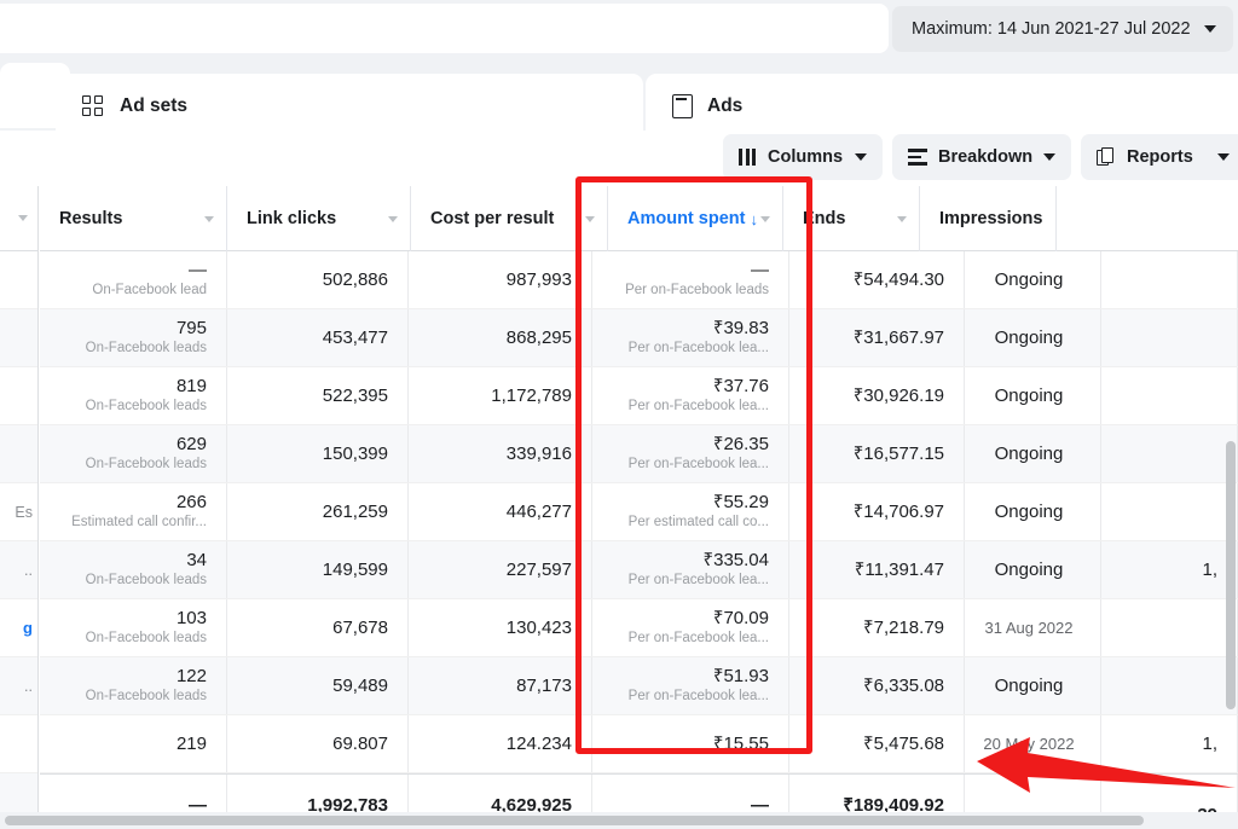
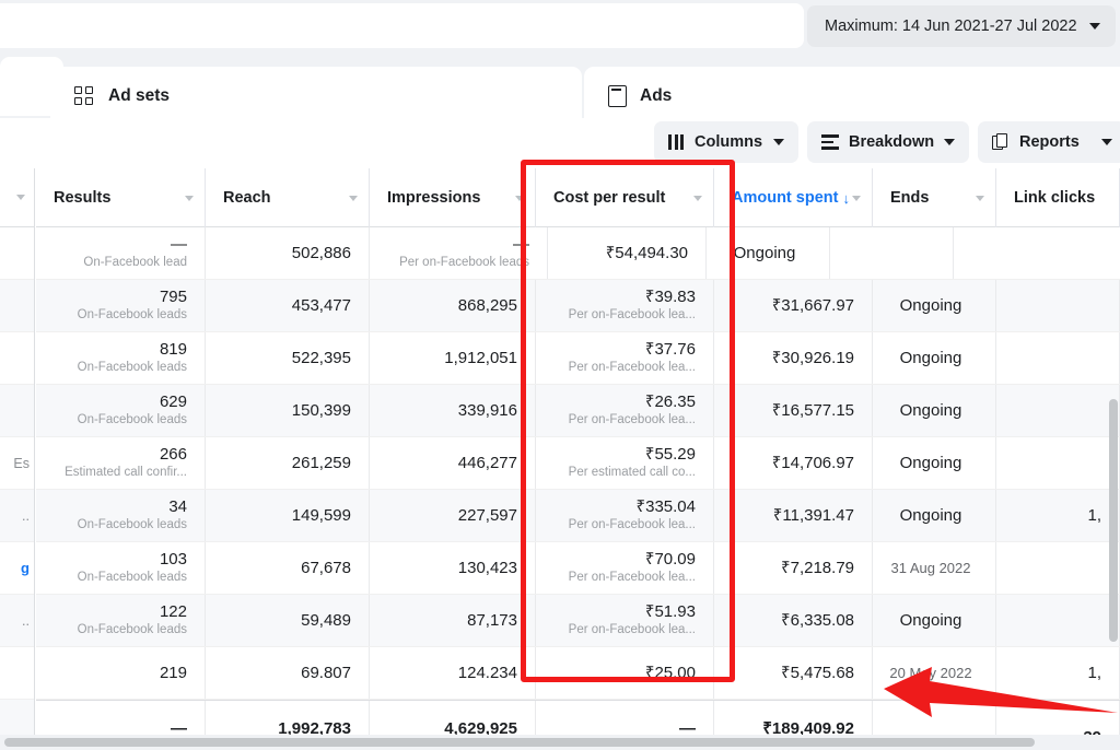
  Maximum: 14 Jun 2021-27 Jul 2022
  Ad sets
  Ads
  Columns
  Breakdown
  Reports
  Es
  ..
  g
  ..
  Results
+ Reach
- Link clicks
+ Impressions
  Cost per result
  Amount spent
  ↓
  Ends
- Impressions
+ Link clicks
  —
  On-Facebook lead
  502,886
- 987,993
  —
  Per on-Facebook leads
  ₹54,494.30
  Ongoing
  795
  On-Facebook leads
  453,477
  868,295
  ₹39.83
  Per on-Facebook lea...
  ₹31,667.97
  Ongoing
  819
  On-Facebook leads
  522,395
- 1,172,789
+ 1,912,051
  ₹37.76
  Per on-Facebook lea...
  ₹30,926.19
  Ongoing
  629
  On-Facebook leads
  150,399
  339,916
  ₹26.35
  Per on-Facebook lea...
  ₹16,577.15
  Ongoing
  266
  Estimated call confir...
  261,259
  446,277
  ₹55.29
  Per estimated call co...
  ₹14,706.97
  Ongoing
  34
  On-Facebook leads
  149,599
  227,597
  ₹335.04
  Per on-Facebook lea...
  ₹11,391.47
  Ongoing
  1,
  103
  On-Facebook leads
  67,678
  130,423
  ₹70.09
  Per on-Facebook lea...
  ₹7,218.79
  31 Aug 2022
  122
  On-Facebook leads
  59,489
  87,173
  ₹51.93
  Per on-Facebook lea...
  ₹6,335.08
  Ongoing
  219
  69.807
  124.234
- ₹15.55
+ ₹25.00
  ₹5,475.68
  20 My 2022
  1,
  —
  1,992,783
  4,629,925
  —
  ₹189,409.92
